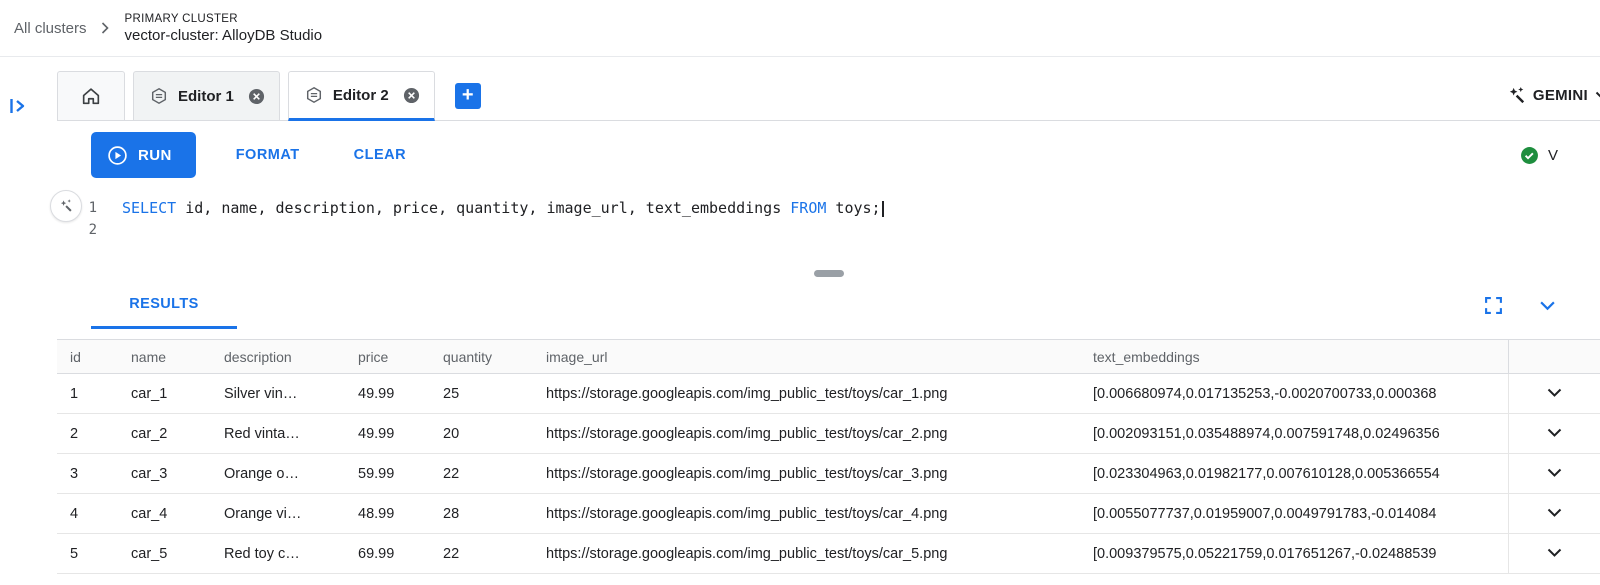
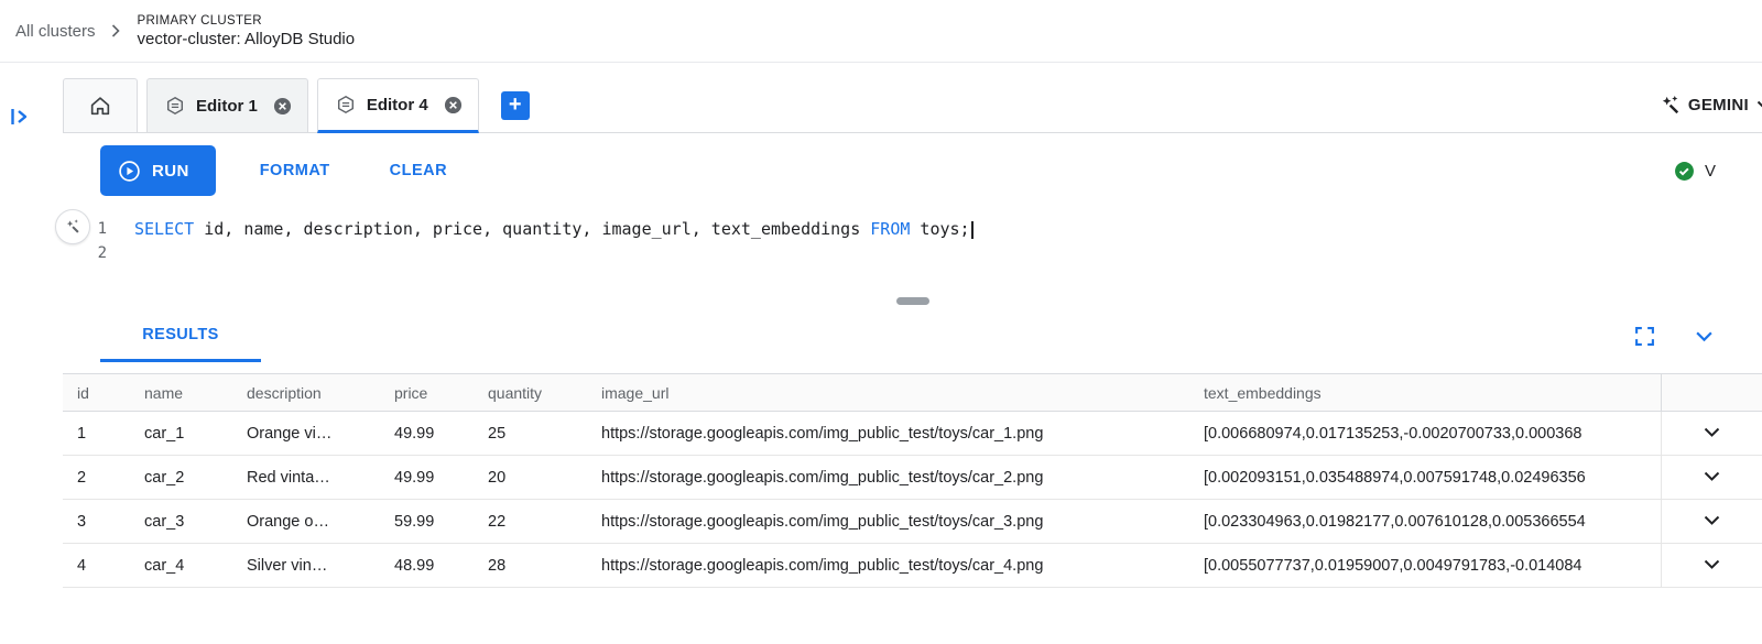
  All clusters
  PRIMARY CLUSTER
  vector-cluster: AlloyDB Studio
  Editor 1
- Editor 2
+ Editor 4
  +
  GEMINI
  RUN
  FORMAT
  CLEAR
  V
  1
  2
  SELECT id, name, description, price, quantity, image_url, text_embeddings FROM toys;
  RESULTS
  id	name	description	price	quantity	image_url	text_embeddings
- 1	car_1	Silver vin…	49.99	25	https://storage.googleapis.com/img_public_test/toys/car_1.png	[0.006680974,0.017135253,-0.0020700733,0.000368
+ 1	car_1	Orange vi…	49.99	25	https://storage.googleapis.com/img_public_test/toys/car_1.png	[0.006680974,0.017135253,-0.0020700733,0.000368
  2	car_2	Red vinta…	49.99	20	https://storage.googleapis.com/img_public_test/toys/car_2.png	[0.002093151,0.035488974,0.007591748,0.02496356
  3	car_3	Orange o…	59.99	22	https://storage.googleapis.com/img_public_test/toys/car_3.png	[0.023304963,0.01982177,0.007610128,0.005366554
- 4	car_4	Orange vi…	48.99	28	https://storage.googleapis.com/img_public_test/toys/car_4.png	[0.0055077737,0.01959007,0.0049791783,-0.014084
+ 4	car_4	Silver vin…	48.99	28	https://storage.googleapis.com/img_public_test/toys/car_4.png	[0.0055077737,0.01959007,0.0049791783,-0.014084
- 5	car_5	Red toy c…	69.99	22	https://storage.googleapis.com/img_public_test/toys/car_5.png	[0.009379575,0.05221759,0.017651267,-0.02488539
